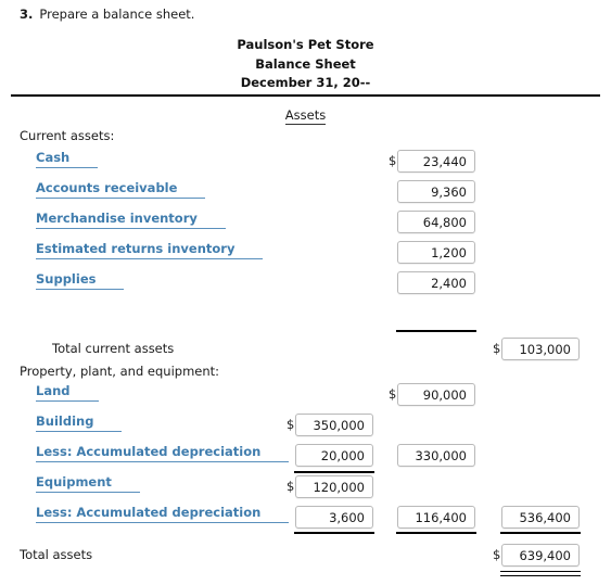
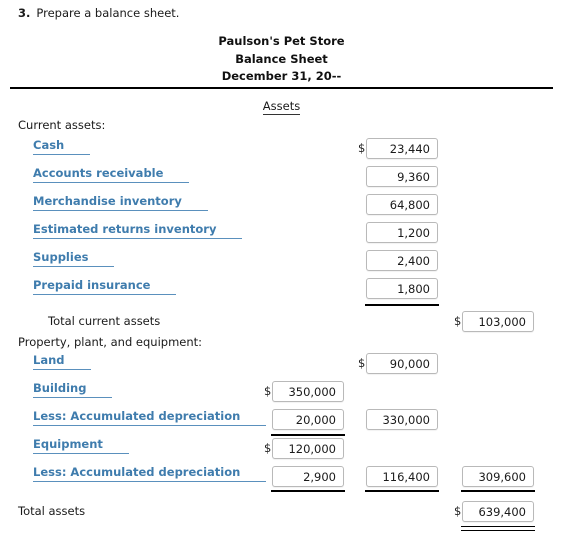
  3. Prepare a balance sheet.
  Paulson's Pet Store
  Balance Sheet
  December 31, 20--
  Assets
  Current assets:
  Cash
  $
  23,440
  Accounts receivable
  9,360
  Merchandise inventory
  64,800
  Estimated returns inventory
  1,200
  Supplies
  2,400
+ Prepaid insurance
+ 1,800
  Total current assets
  $
  103,000
  Property, plant, and equipment:
  Land
  $
  90,000
  Building
  $
  350,000
  Less: Accumulated depreciation
  20,000
  330,000
  Equipment
  $
  120,000
  Less: Accumulated depreciation
- 3,600
+ 2,900
  116,400
- 536,400
+ 309,600
  Total assets
  $
  639,400
